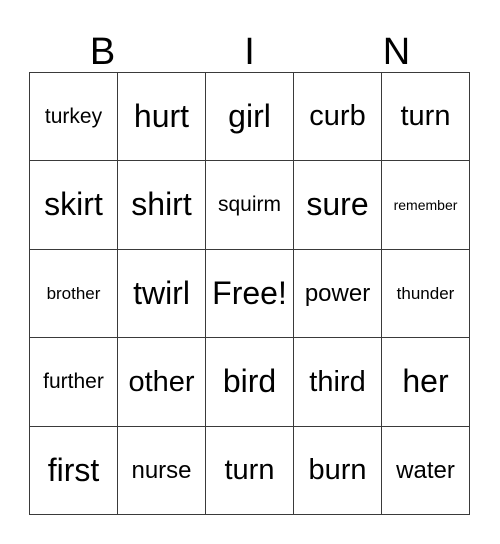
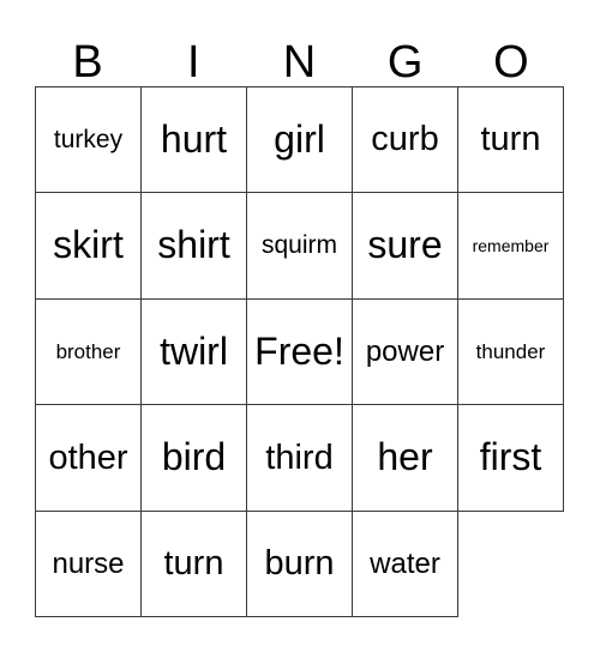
  B
  I
  N
+ G
+ O
  turkey
  hurt
  girl
  curb
  turn
  skirt
  shirt
  squirm
  sure
  remember
  brother
  twirl
  Free!
  power
  thunder
- further
  other
  bird
  third
  her
  first
  nurse
  turn
  burn
  water
